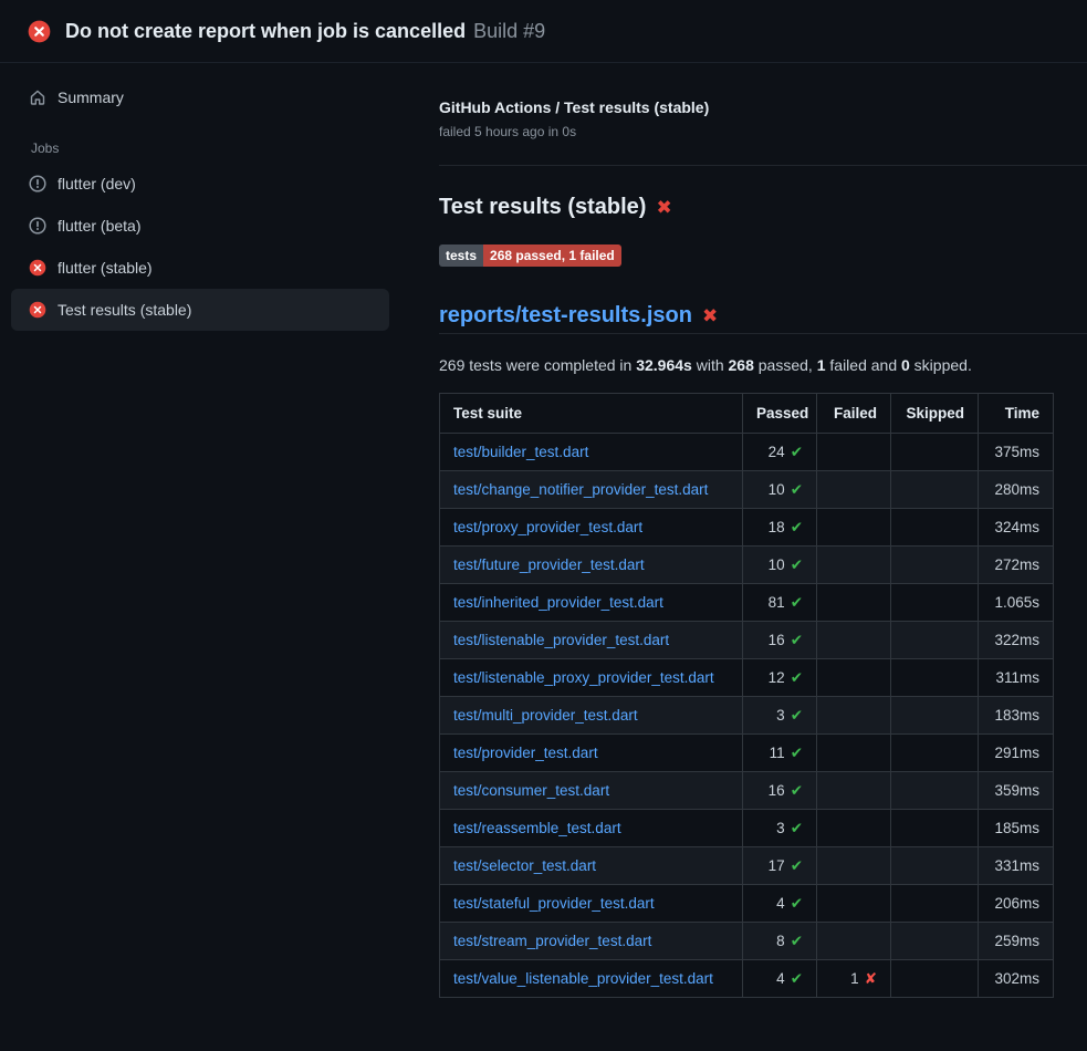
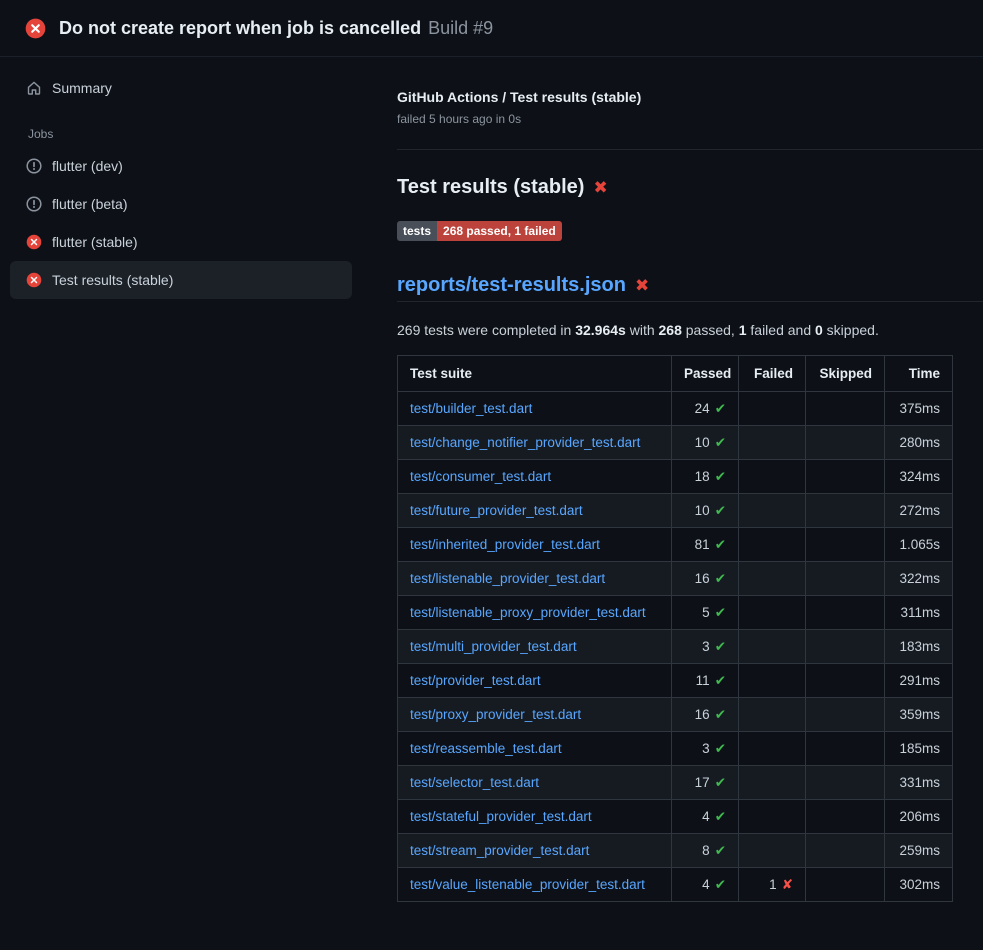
  Do not create report when job is cancelled Build #9
  Summary
  Jobs
  flutter (dev)
  flutter (beta)
  flutter (stable)
  Test results (stable)
  GitHub Actions / Test results (stable)
  failed 5 hours ago in 0s
  Test results (stable)
  ✖
  tests
  268 passed, 1 failed
  reports/test-results.json
  ✖
  269 tests were completed in 32.964s with 268 passed, 1 failed and 0 skipped.
  Test suite	Passed	Failed	Skipped	Time
  test/builder_test.dart	24 ✔			375ms
  test/change_notifier_provider_test.dart	10 ✔			280ms
- test/proxy_provider_test.dart	18 ✔			324ms
+ test/consumer_test.dart	18 ✔			324ms
  test/future_provider_test.dart	10 ✔			272ms
  test/inherited_provider_test.dart	81 ✔			1.065s
  test/listenable_provider_test.dart	16 ✔			322ms
- test/listenable_proxy_provider_test.dart	12 ✔			311ms
+ test/listenable_proxy_provider_test.dart	5 ✔			311ms
  test/multi_provider_test.dart	3 ✔			183ms
  test/provider_test.dart	11 ✔			291ms
- test/consumer_test.dart	16 ✔			359ms
+ test/proxy_provider_test.dart	16 ✔			359ms
  test/reassemble_test.dart	3 ✔			185ms
  test/selector_test.dart	17 ✔			331ms
  test/stateful_provider_test.dart	4 ✔			206ms
  test/stream_provider_test.dart	8 ✔			259ms
  test/value_listenable_provider_test.dart	4 ✔	1 ✘		302ms
